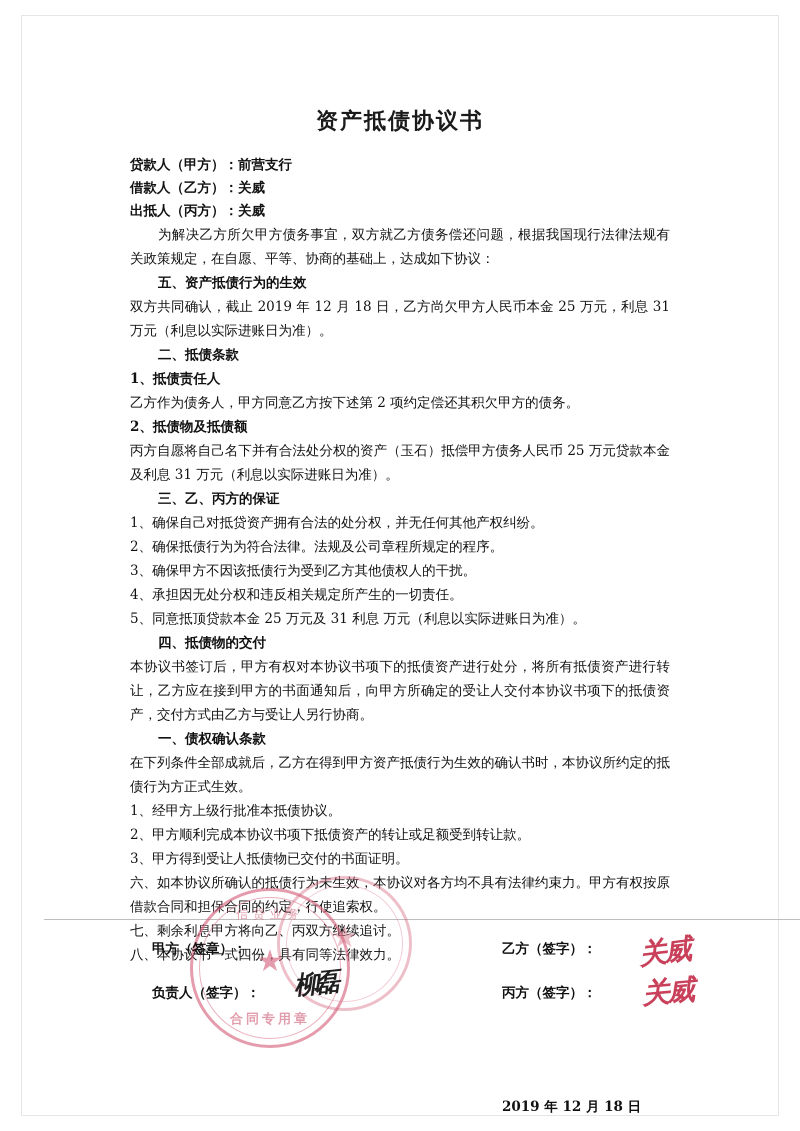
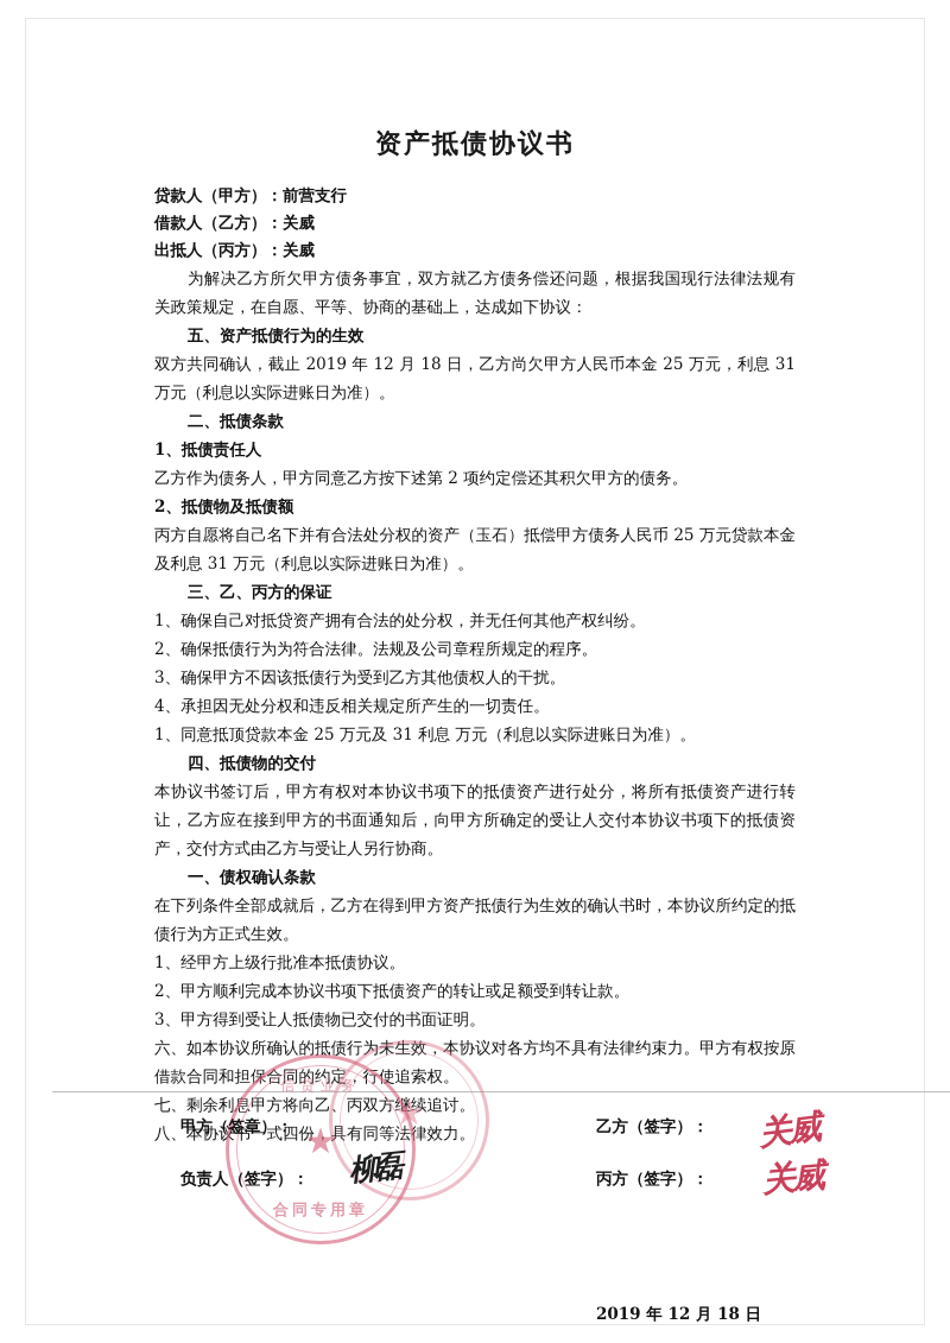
  资产抵债协议书
  贷款人（甲方）：前营支行
  借款人（乙方）：关威
  出抵人（丙方）：关威
  为解决乙方所欠甲方债务事宜，双方就乙方债务偿还问题，根据我国现行法律法规有关政策规定，在自愿、平等、协商的基础上，达成如下协议：
  五、资产抵债行为的生效
  双方共同确认，截止 2019 年 12 月 18 日，乙方尚欠甲方人民币本金 25 万元，利息 31 万元（利息以实际进账日为准）。
  二、抵债条款
  1、抵债责任人
  乙方作为债务人，甲方同意乙方按下述第 2 项约定偿还其积欠甲方的债务。
  2、抵债物及抵债额
  丙方自愿将自己名下并有合法处分权的资产（玉石）抵偿甲方债务人民币 25 万元贷款本金及利息 31 万元（利息以实际进账日为准）。
  三、乙、丙方的保证
  1、确保自己对抵贷资产拥有合法的处分权，并无任何其他产权纠纷。
  2、确保抵债行为为符合法律。法规及公司章程所规定的程序。
  3、确保甲方不因该抵债行为受到乙方其他债权人的干扰。
  4、承担因无处分权和违反相关规定所产生的一切责任。
- 5、同意抵顶贷款本金 25 万元及 31 利息 万元（利息以实际进账日为准）。
+ 1、同意抵顶贷款本金 25 万元及 31 利息 万元（利息以实际进账日为准）。
  四、抵债物的交付
  本协议书签订后，甲方有权对本协议书项下的抵债资产进行处分，将所有抵债资产进行转让，乙方应在接到甲方的书面通知后，向甲方所确定的受让人交付本协议书项下的抵债资产，交付方式由乙方与受让人另行协商。
  一、债权确认条款
  在下列条件全部成就后，乙方在得到甲方资产抵债行为生效的确认书时，本协议所约定的抵债行为方正式生效。
  1、经甲方上级行批准本抵债协议。
  2、甲方顺利完成本协议书项下抵债资产的转让或足额受到转让款。
  3、甲方得到受让人抵债物已交付的书面证明。
  六、如本协议所确认的抵债行为未生效，本协议对各方均不具有法律约束力。甲方有权按原借款合同和担保合同的约定，行使追索权。
  七、剩余利息甲方将向乙、丙双方继续追讨。
  八、本协议书一式四份，具有同等法律效力。
  信贷业务
  ★
  合同专用章
  ★
  甲方（签章）：
  乙方（签字）：
  负责人（签字）：
  丙方（签字）：
  2019 年 12 月 18 日
